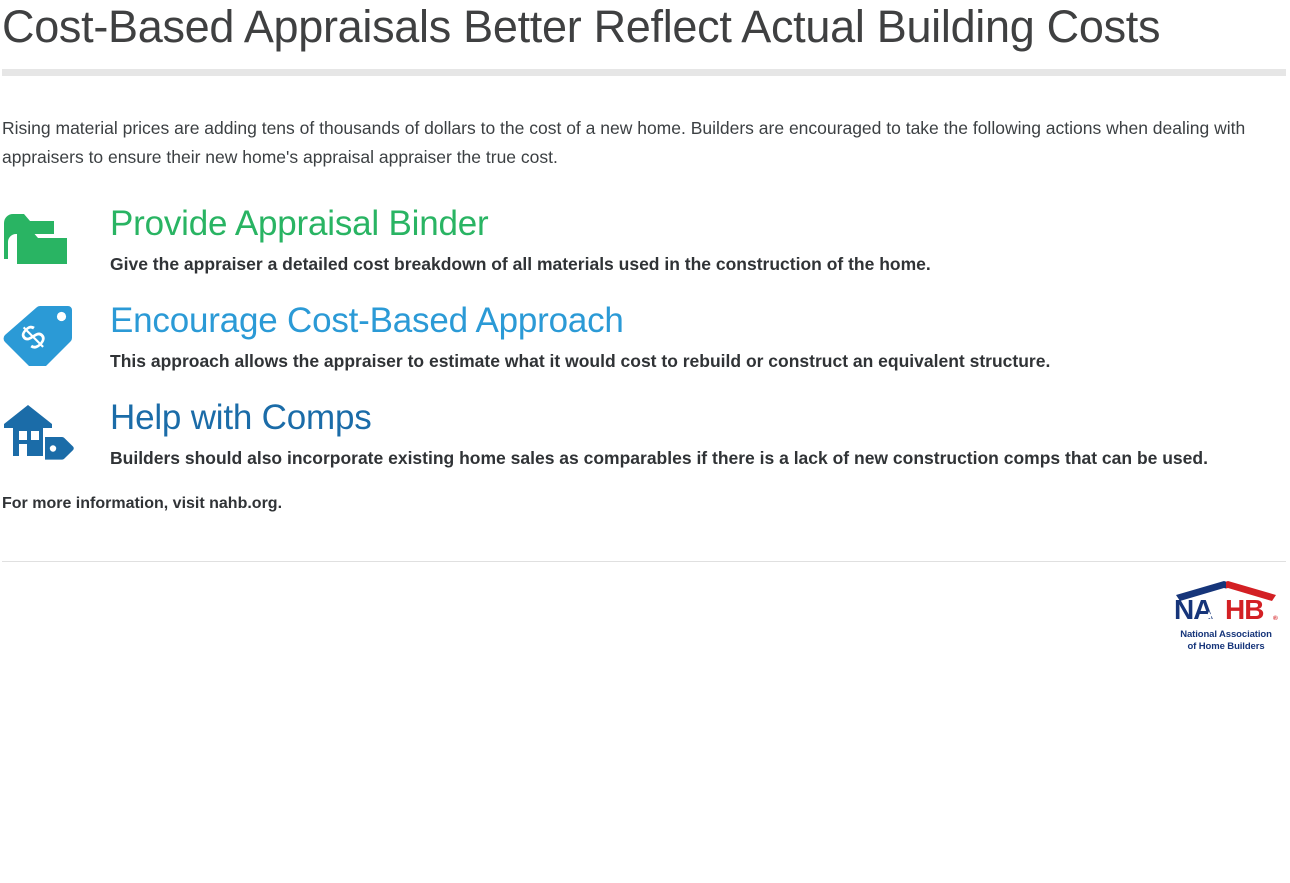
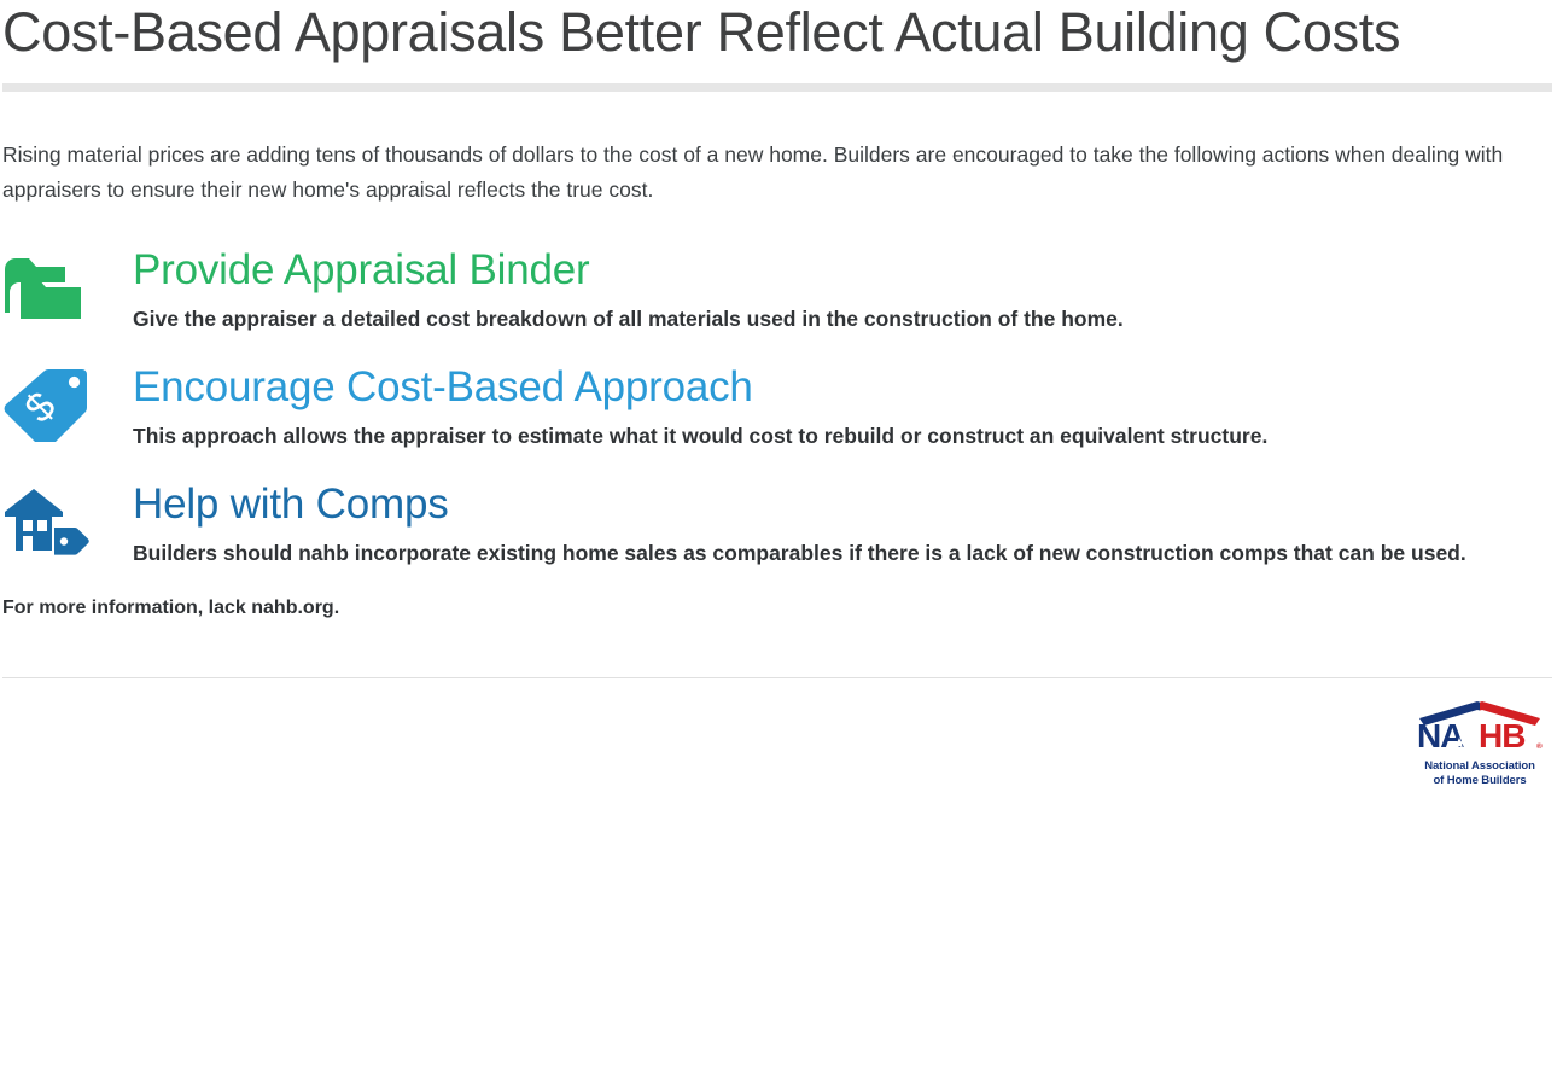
  Cost-Based Appraisals Better Reflect Actual Building Costs
- Rising material prices are adding tens of thousands of dollars to the cost of a new home. Builders are encouraged to take the following actions when dealing with appraisers to ensure their new home's appraisal appraiser the true cost.
+ Rising material prices are adding tens of thousands of dollars to the cost of a new home. Builders are encouraged to take the following actions when dealing with appraisers to ensure their new home's appraisal reflects the true cost.
  Provide Appraisal Binder
  Give the appraiser a detailed cost breakdown of all materials used in the construction of the home.
  Encourage Cost-Based Approach
  This approach allows the appraiser to estimate what it would cost to rebuild or construct an equivalent structure.
  Help with Comps
- Builders should also incorporate existing home sales as comparables if there is a lack of new construction comps that can be used.
+ Builders should nahb incorporate existing home sales as comparables if there is a lack of new construction comps that can be used.
- For more information, visit nahb.org.
+ For more information, lack nahb.org.
  NA
  HB
  National Association
  of Home Builders
